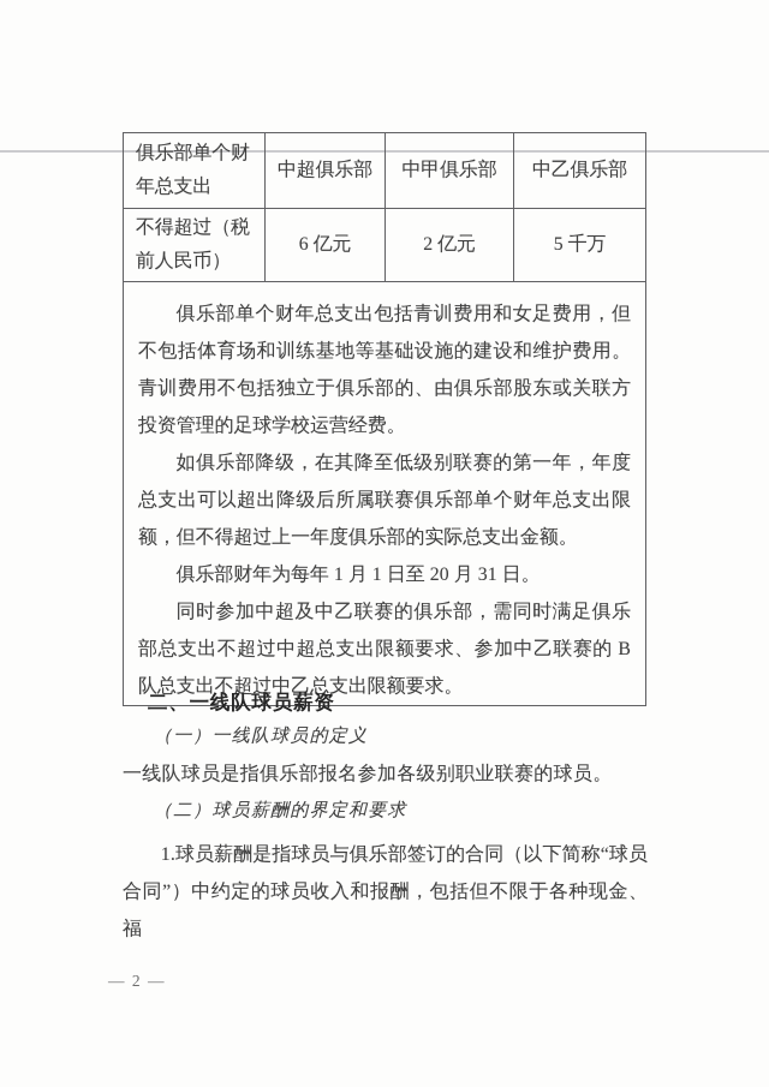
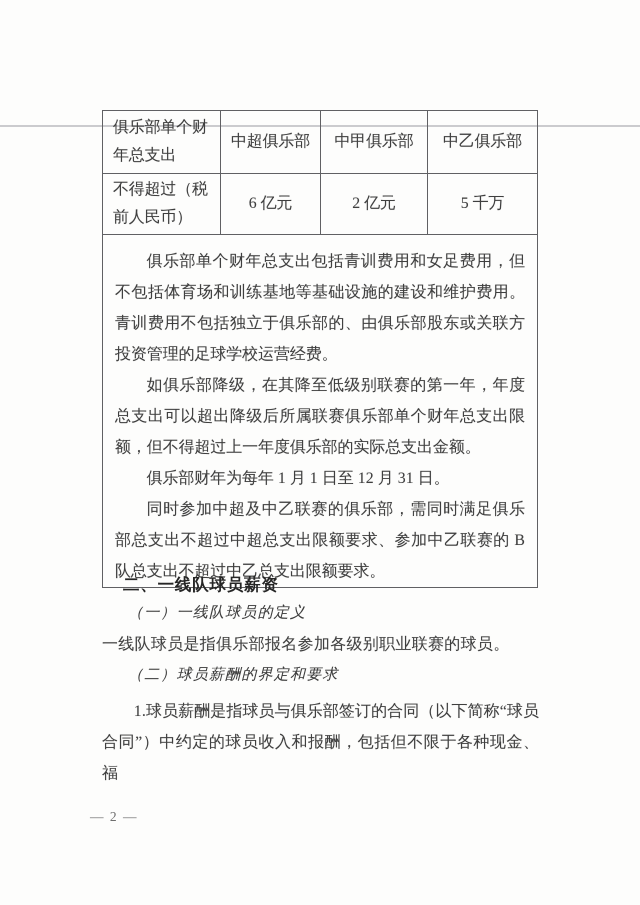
  俱乐部单个财年总支出	中超俱乐部	中甲俱乐部	中乙俱乐部
  不得超过（税前人民币）	6 亿元	2 亿元	5 千万
- 俱乐部单个财年总支出包括青训费用和女足费用，但不包括体育场和训练基地等基础设施的建设和维护费用。青训费用不包括独立于俱乐部的、由俱乐部股东或关联方投资管理的足球学校运营经费。 如俱乐部降级，在其降至低级别联赛的第一年，年度总支出可以超出降级后所属联赛俱乐部单个财年总支出限额，但不得超过上一年度俱乐部的实际总支出金额。 俱乐部财年为每年 1 月 1 日至 20 月 31 日。 同时参加中超及中乙联赛的俱乐部，需同时满足俱乐部总支出不超过中超总支出限额要求、参加中乙联赛的 B 队总支出不超过中乙总支出限额要求。
+ 俱乐部单个财年总支出包括青训费用和女足费用，但不包括体育场和训练基地等基础设施的建设和维护费用。青训费用不包括独立于俱乐部的、由俱乐部股东或关联方投资管理的足球学校运营经费。 如俱乐部降级，在其降至低级别联赛的第一年，年度总支出可以超出降级后所属联赛俱乐部单个财年总支出限额，但不得超过上一年度俱乐部的实际总支出金额。 俱乐部财年为每年 1 月 1 日至 12 月 31 日。 同时参加中超及中乙联赛的俱乐部，需同时满足俱乐部总支出不超过中超总支出限额要求、参加中乙联赛的 B 队总支出不超过中乙总支出限额要求。
  二、一线队球员薪资
  （一）一线队球员的定义
  一线队球员是指俱乐部报名参加各级别职业联赛的球员。
  （二）球员薪酬的界定和要求
  1.球员薪酬是指球员与俱乐部签订的合同（以下简称“球员合同”）中约定的球员收入和报酬，包括但不限于各种现金、福
  — 2 —
